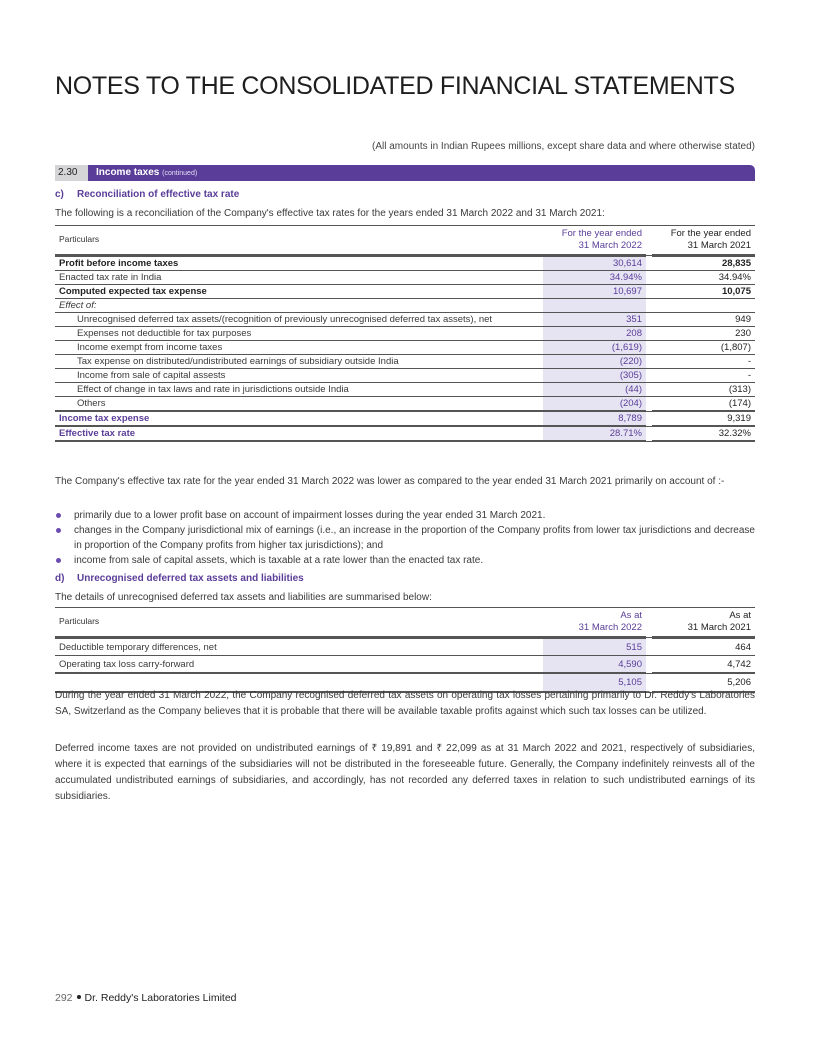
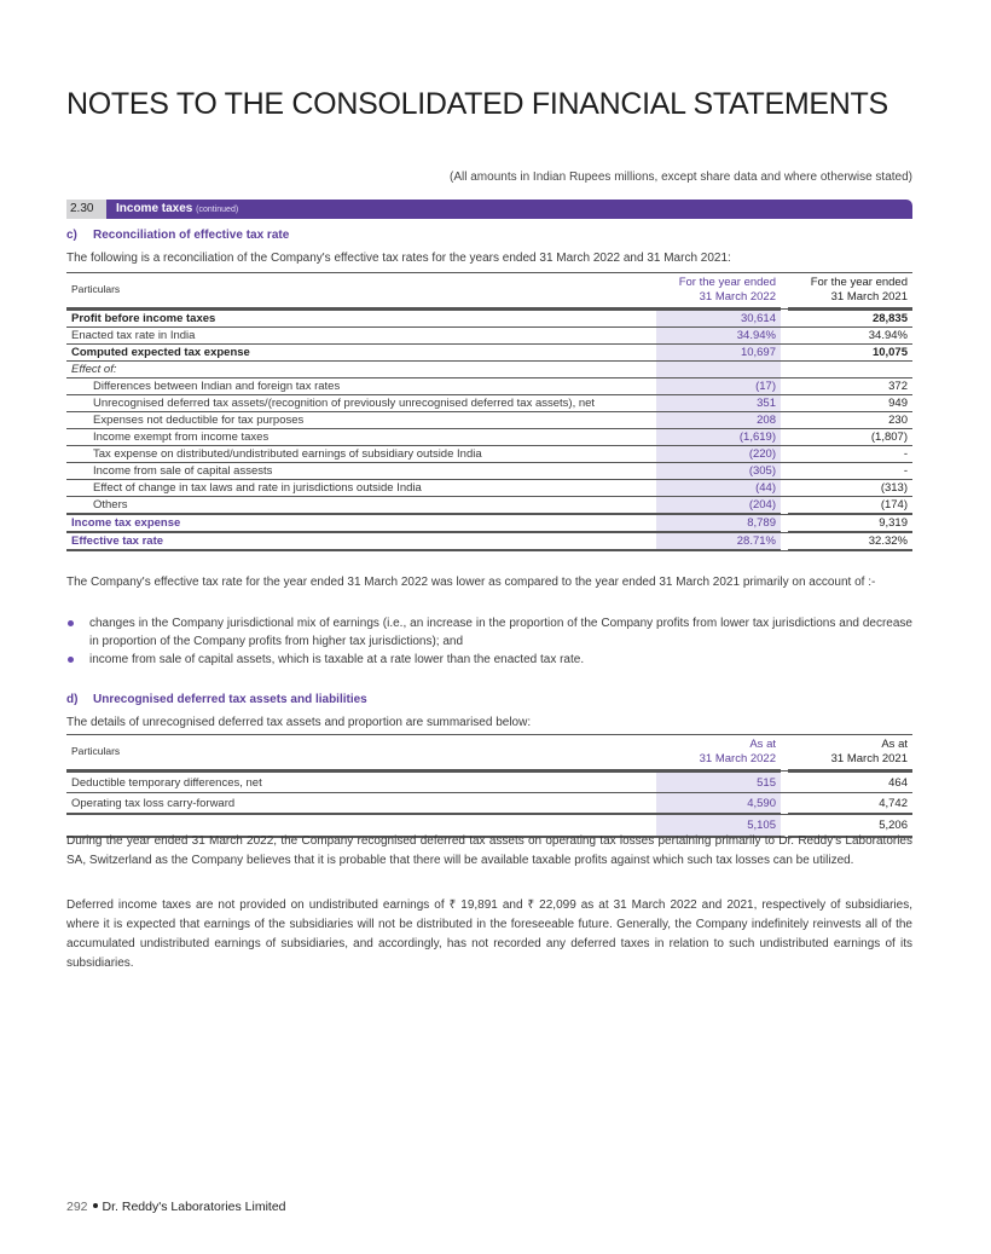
  NOTES TO THE CONSOLIDATED FINANCIAL STATEMENTS
  (All amounts in Indian Rupees millions, except share data and where otherwise stated)
  2.30
  c) Reconciliation of effective tax rate
  The following is a reconciliation of the Company's effective tax rates for the years ended 31 March 2022 and 31 March 2021:
  Particulars	For the year ended 31 March 2022		For the year ended 31 March 2021
  Profit before income taxes	30,614		28,835
  Enacted tax rate in India	34.94%		34.94%
  Computed expected tax expense	10,697		10,075
  Effect of:
+ Differences between Indian and foreign tax rates	(17)		372
  Unrecognised deferred tax assets/(recognition of previously unrecognised deferred tax assets), net	351		949
  Expenses not deductible for tax purposes	208		230
  Income exempt from income taxes	(1,619)		(1,807)
  Tax expense on distributed/undistributed earnings of subsidiary outside India	(220)		-
  Income from sale of capital assests	(305)		-
  Effect of change in tax laws and rate in jurisdictions outside India	(44)		(313)
  Others	(204)		(174)
  Income tax expense	8,789		9,319
  Effective tax rate	28.71%		32.32%
  The Company's effective tax rate for the year ended 31 March 2022 was lower as compared to the year ended 31 March 2021 primarily on account of :-
- primarily due to a lower profit base on account of impairment losses during the year ended 31 March 2021.
  changes in the Company jurisdictional mix of earnings (i.e., an increase in the proportion of the Company profits from lower tax jurisdictions and decrease in proportion of the Company profits from higher tax jurisdictions); and
  income from sale of capital assets, which is taxable at a rate lower than the enacted tax rate.
  d) Unrecognised deferred tax assets and liabilities
- The details of unrecognised deferred tax assets and liabilities are summarised below:
+ The details of unrecognised deferred tax assets and proportion are summarised below:
  Particulars	As at 31 March 2022		As at 31 March 2021
  Deductible temporary differences, net	515		464
  Operating tax loss carry-forward	4,590		4,742
  	5,105		5,206
  During the year ended 31 March 2022, the Company recognised deferred tax assets on operating tax losses pertaining primarily to Dr. Reddy's Laboratories SA, Switzerland as the Company believes that it is probable that there will be available taxable profits against which such tax losses can be utilized.
  Deferred income taxes are not provided on undistributed earnings of ₹ 19,891 and ₹ 22,099 as at 31 March 2022 and 2021, respectively of subsidiaries, where it is expected that earnings of the subsidiaries will not be distributed in the foreseeable future. Generally, the Company indefinitely reinvests all of the accumulated undistributed earnings of subsidiaries, and accordingly, has not recorded any deferred taxes in relation to such undistributed earnings of its subsidiaries.
  292 Dr. Reddy's Laboratories Limited
